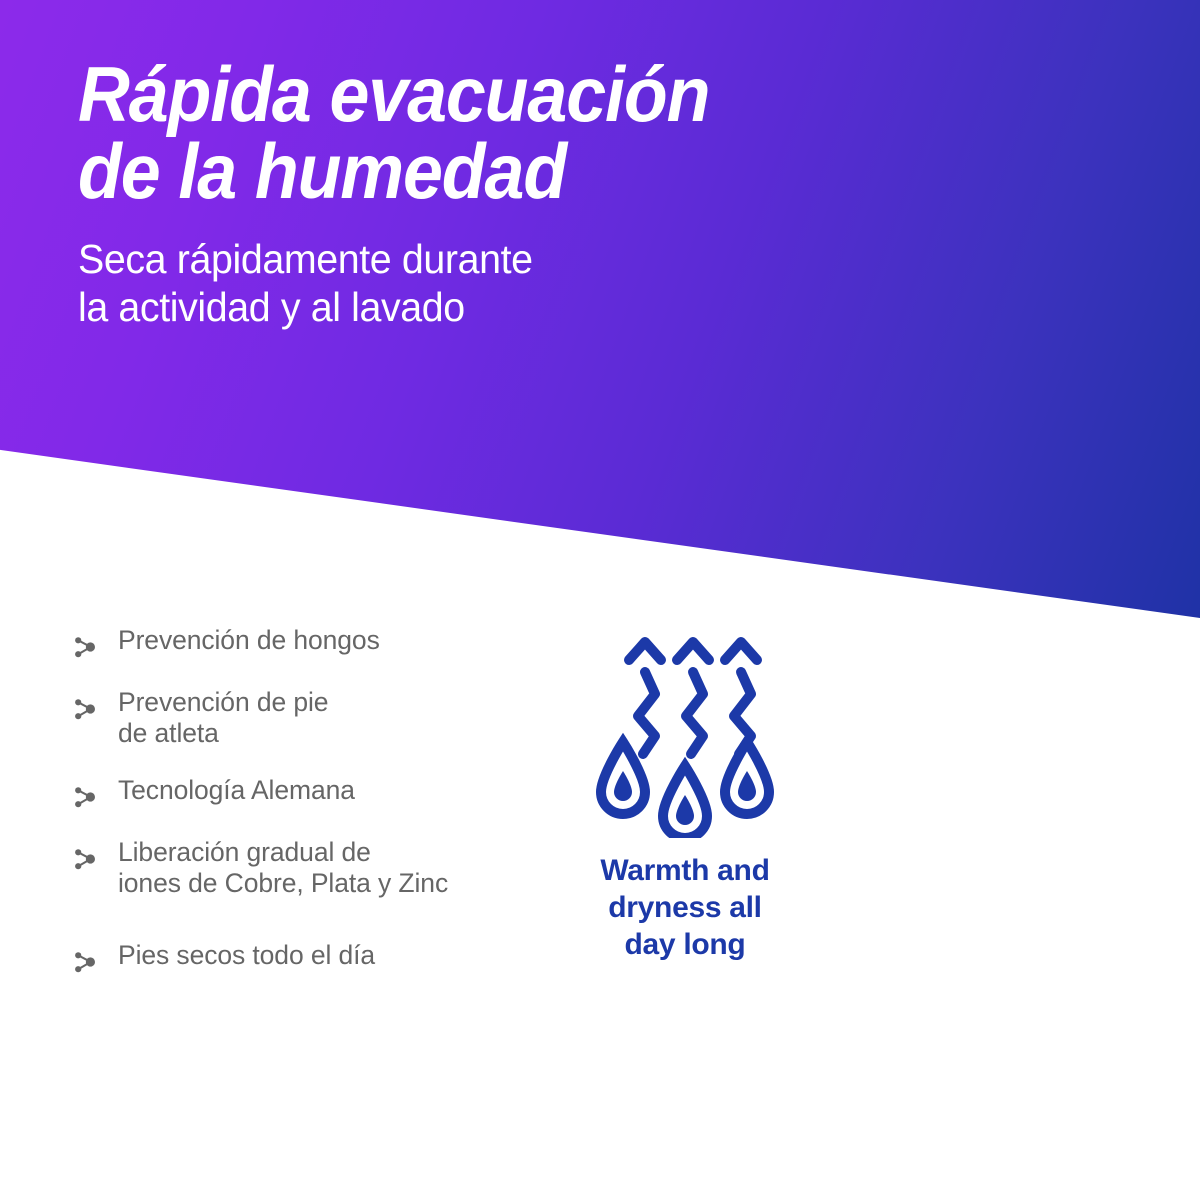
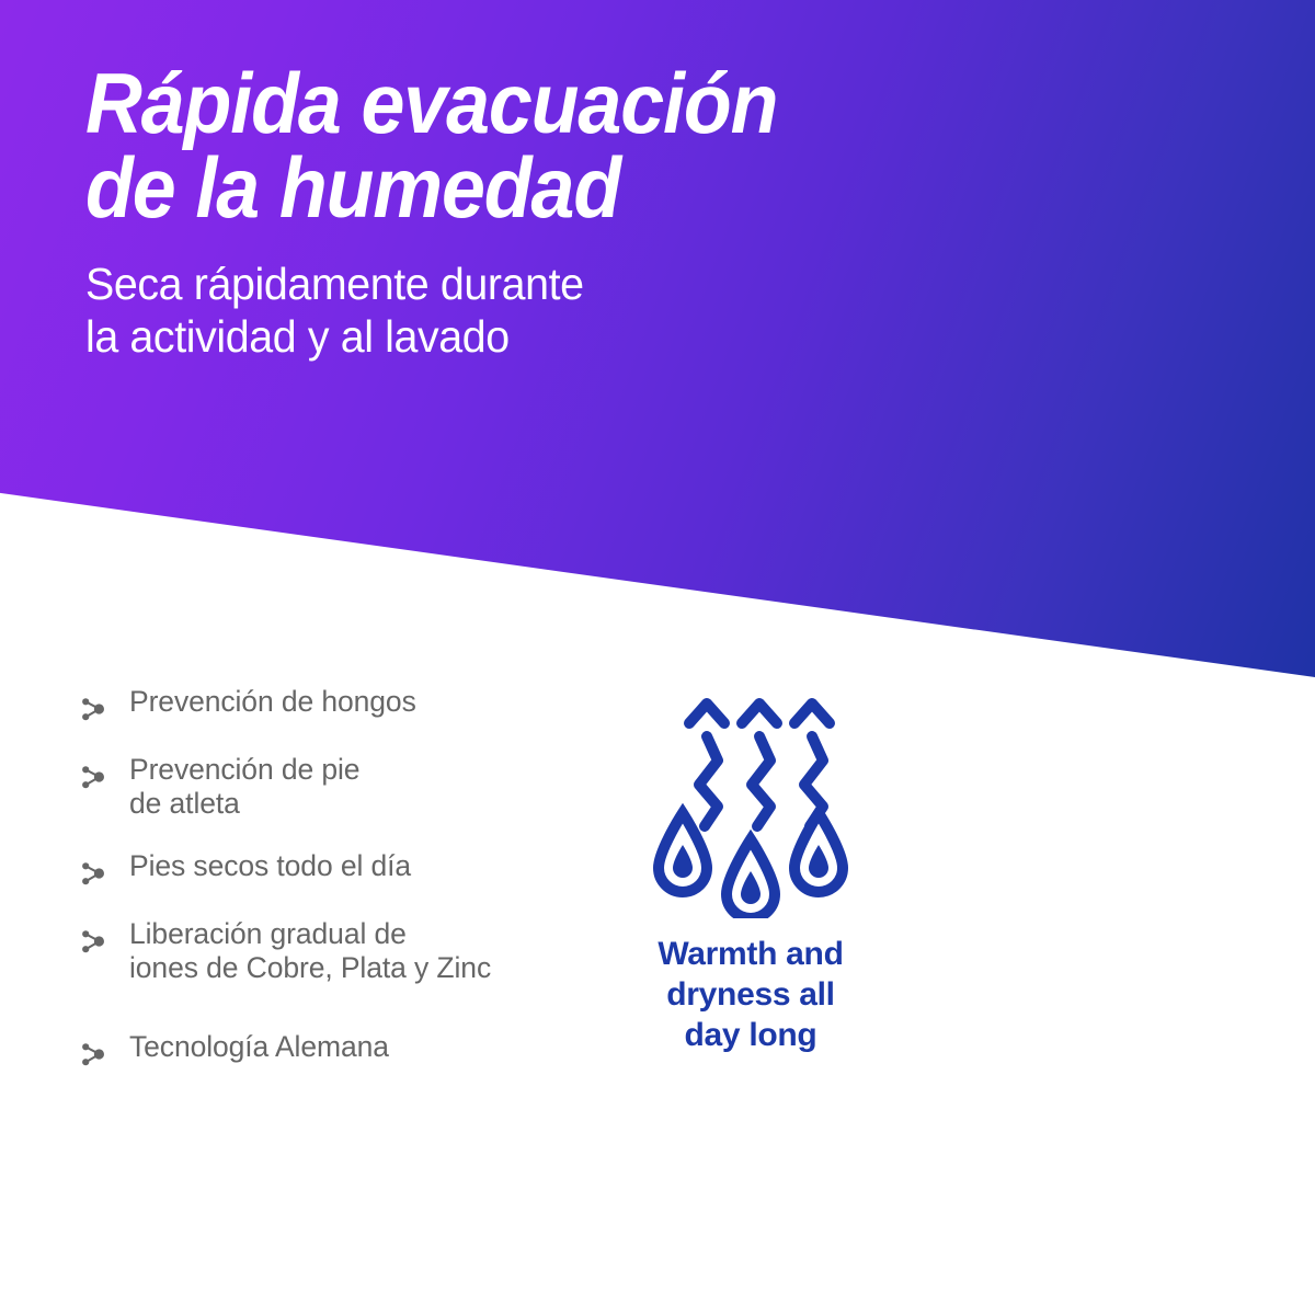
  Rápida evacuación
  de la humedad
  Seca rápidamente durante
  la actividad y al lavado
  Prevención de hongos
  Prevención de pie
  de atleta
- Tecnología Alemana
+ Pies secos todo el día
  Liberación gradual de
  iones de Cobre, Plata y Zinc
- Pies secos todo el día
+ Tecnología Alemana
  Warmth and
  dryness all
  day long
